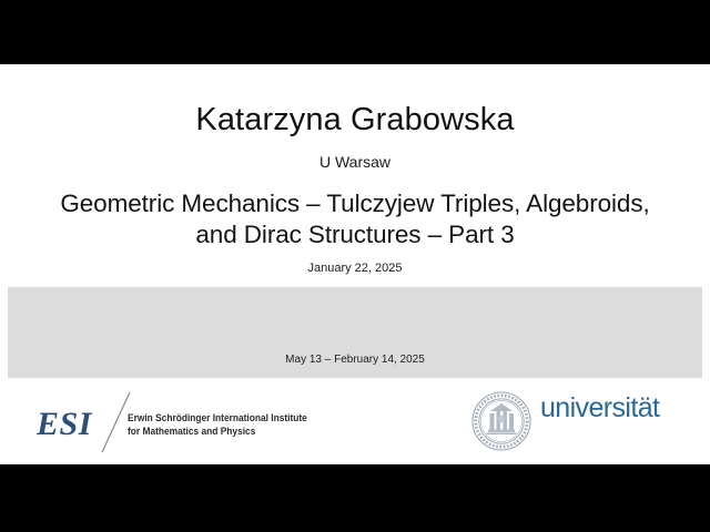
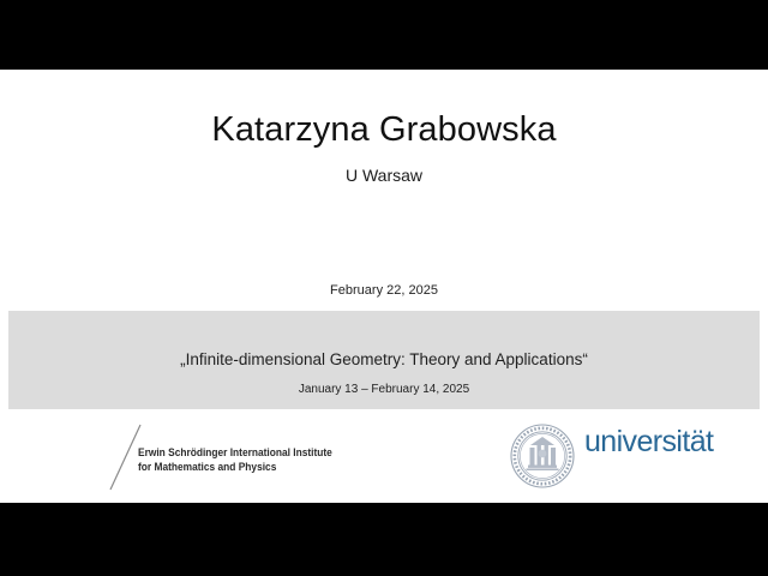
  Katarzyna Grabowska
  U Warsaw
- Geometric Mechanics – Tulczyjew Triples, Algebroids,
- and Dirac Structures – Part 3
- January 22, 2025
+ February 22, 2025
+ „Infinite-dimensional Geometry: Theory and Applications“
- May 13 – February 14, 2025
+ January 13 – February 14, 2025
- ESI
  Erwin Schrödinger International Institute
  for Mathematics and Physics
  universität
